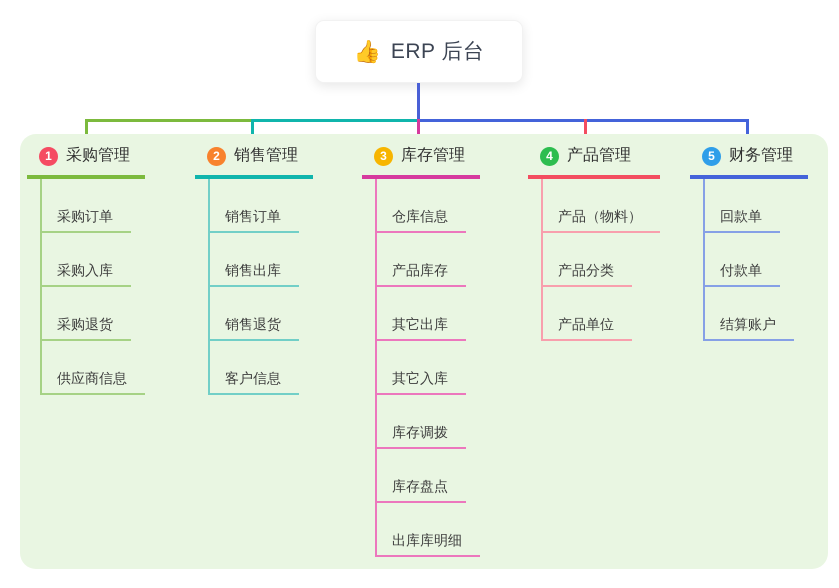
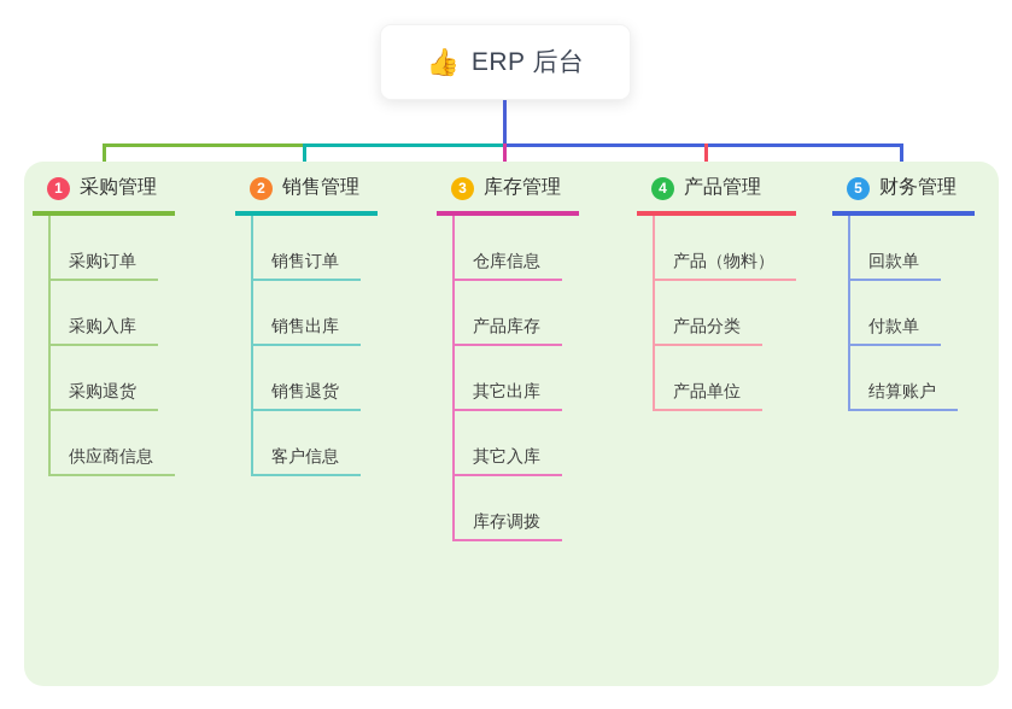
  👍
  ERP 后台
  1
  采购管理
  采购订单
  采购入库
  采购退货
  供应商信息
  2
  销售管理
  销售订单
  销售出库
  销售退货
  客户信息
  3
  库存管理
  仓库信息
  产品库存
  其它出库
  其它入库
  库存调拨
- 库存盘点
- 出库库明细
  4
  产品管理
  产品（物料）
  产品分类
  产品单位
  5
  财务管理
  回款单
  付款单
  结算账户
